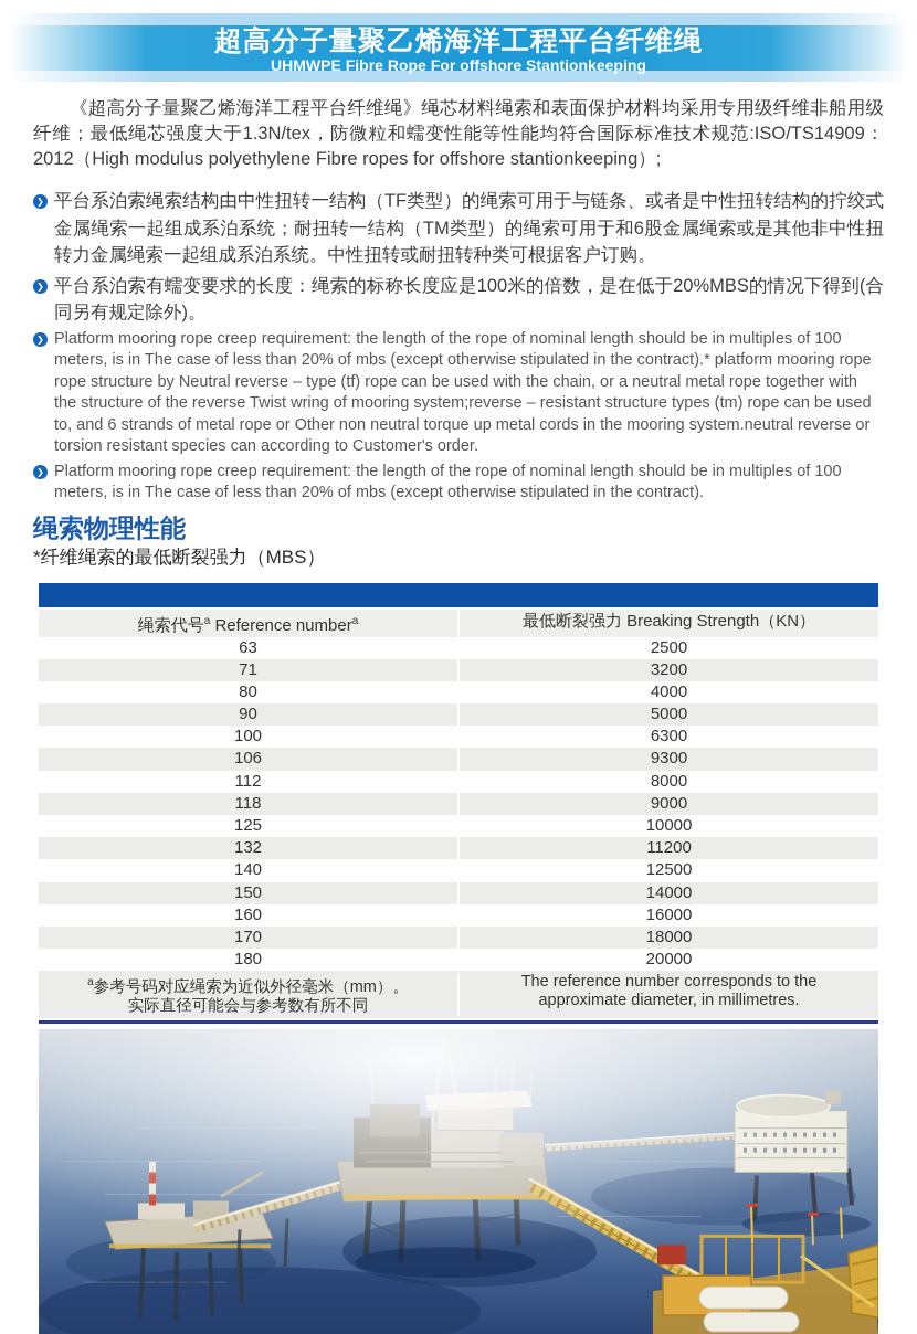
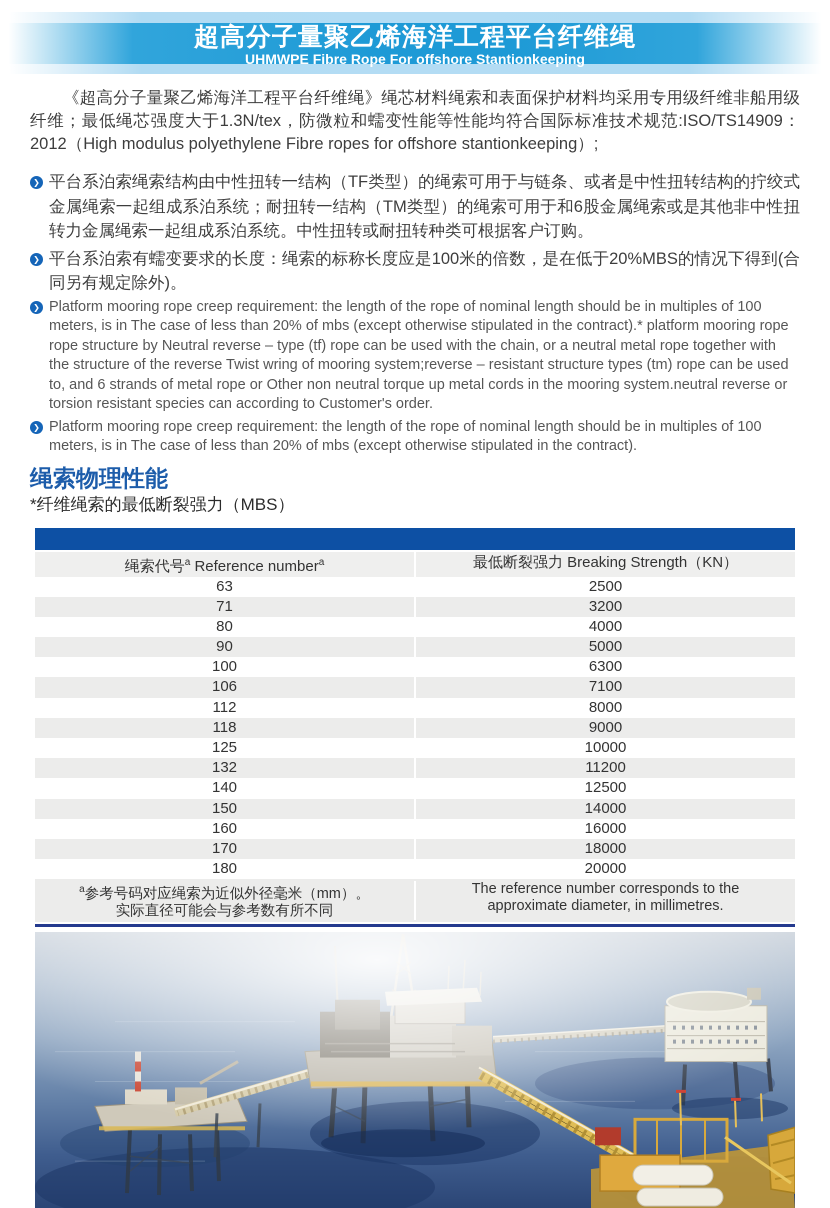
  超高分子量聚乙烯海洋工程平台纤维绳
  UHMWPE Fibre Rope For offshore Stantionkeeping
  《超高分子量聚乙烯海洋工程平台纤维绳》绳芯材料绳索和表面保护材料均采用专用级纤维非船用级纤维；最低绳芯强度大于1.3N/tex，防微粒和蠕变性能等性能均符合国际标准技术规范:ISO/TS14909：2012（High modulus polyethylene Fibre ropes for offshore stantionkeeping）;
  ❯
  平台系泊索绳索结构由中性扭转一结构（TF类型）的绳索可用于与链条、或者是中性扭转结构的拧绞式金属绳索一起组成系泊系统；耐扭转一结构（TM类型）的绳索可用于和6股金属绳索或是其他非中性扭转力金属绳索一起组成系泊系统。中性扭转或耐扭转种类可根据客户订购。
  ❯
  平台系泊索有蠕变要求的长度：绳索的标称长度应是100米的倍数，是在低于20%MBS的情况下得到(合同另有规定除外)。
  ❯
  Platform mooring rope creep requirement: the length of the rope of nominal length should be in multiples of 100 meters, is in The case of less than 20% of mbs (except otherwise stipulated in the contract).* platform mooring rope rope structure by Neutral reverse – type (tf) rope can be used with the chain, or a neutral metal rope together with the structure of the reverse Twist wring of mooring system;reverse – resistant structure types (tm) rope can be used to, and 6 strands of metal rope or Other non neutral torque up metal cords in the mooring system.neutral reverse or torsion resistant species can according to Customer's order.
  ❯
  Platform mooring rope creep requirement: the length of the rope of nominal length should be in multiples of 100 meters, is in The case of less than 20% of mbs (except otherwise stipulated in the contract).
  绳索物理性能
  *纤维绳索的最低断裂强力（MBS）
  绳索代号a Reference numbera
  最低断裂强力 Breaking Strength（KN）
  63
  2500
  71
  3200
  80
  4000
  90
  5000
  100
  6300
  106
- 9300
+ 7100
  112
  8000
  118
  9000
  125
  10000
  132
  11200
  140
  12500
  150
  14000
  160
  16000
  170
  18000
  180
  20000
  a参考号码对应绳索为近似外径毫米（mm）。
  实际直径可能会与参考数有所不同
  The reference number corresponds to the
  approximate diameter, in millimetres.
